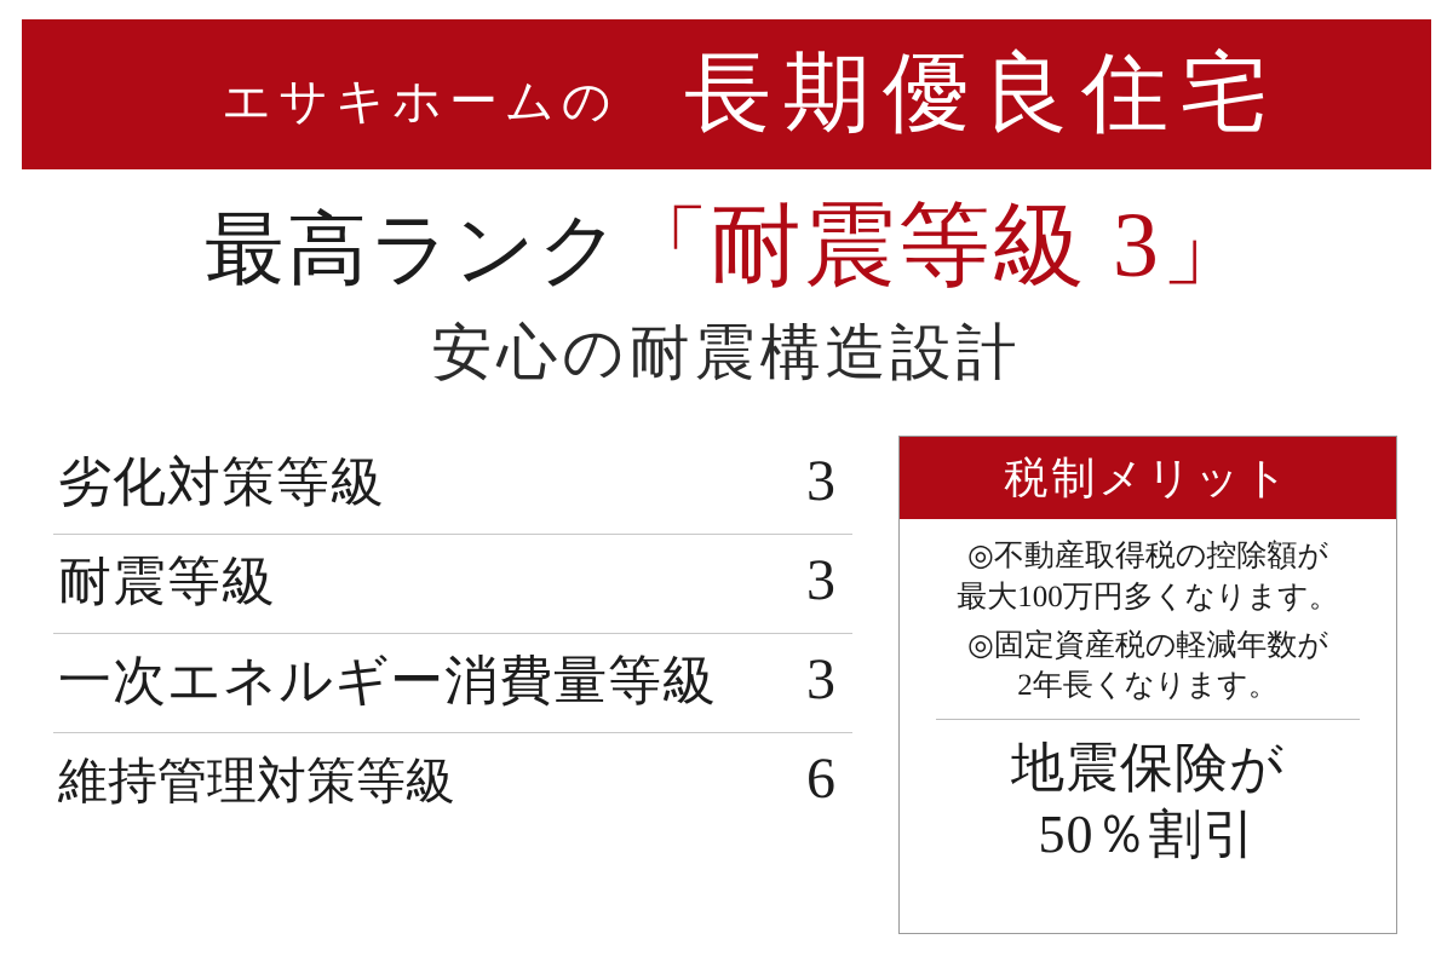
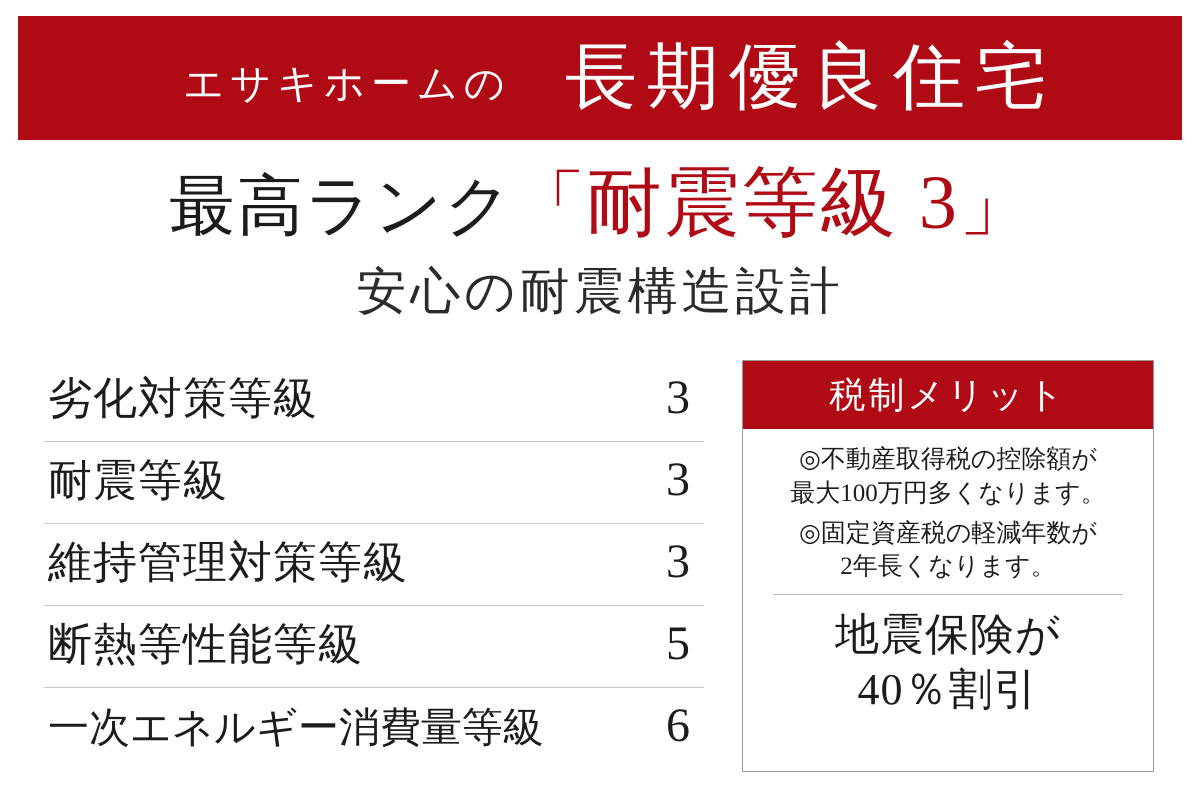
  エサキホームの
  長期優良住宅
  最高ランク「耐震等級 3」
  安心の耐震構造設計
  劣化対策等級
  3
  耐震等級
  3
- 一次エネルギー消費量等級
+ 維持管理対策等級
  3
+ 断熱等性能等級
+ 5
- 維持管理対策等級
+ 一次エネルギー消費量等級
  6
  税制メリット
  ◎不動産取得税の控除額が
  最大100万円多くなります。
  ◎固定資産税の軽減年数が
  2年長くなります。
  地震保険が
- 50％割引
+ 40％割引
